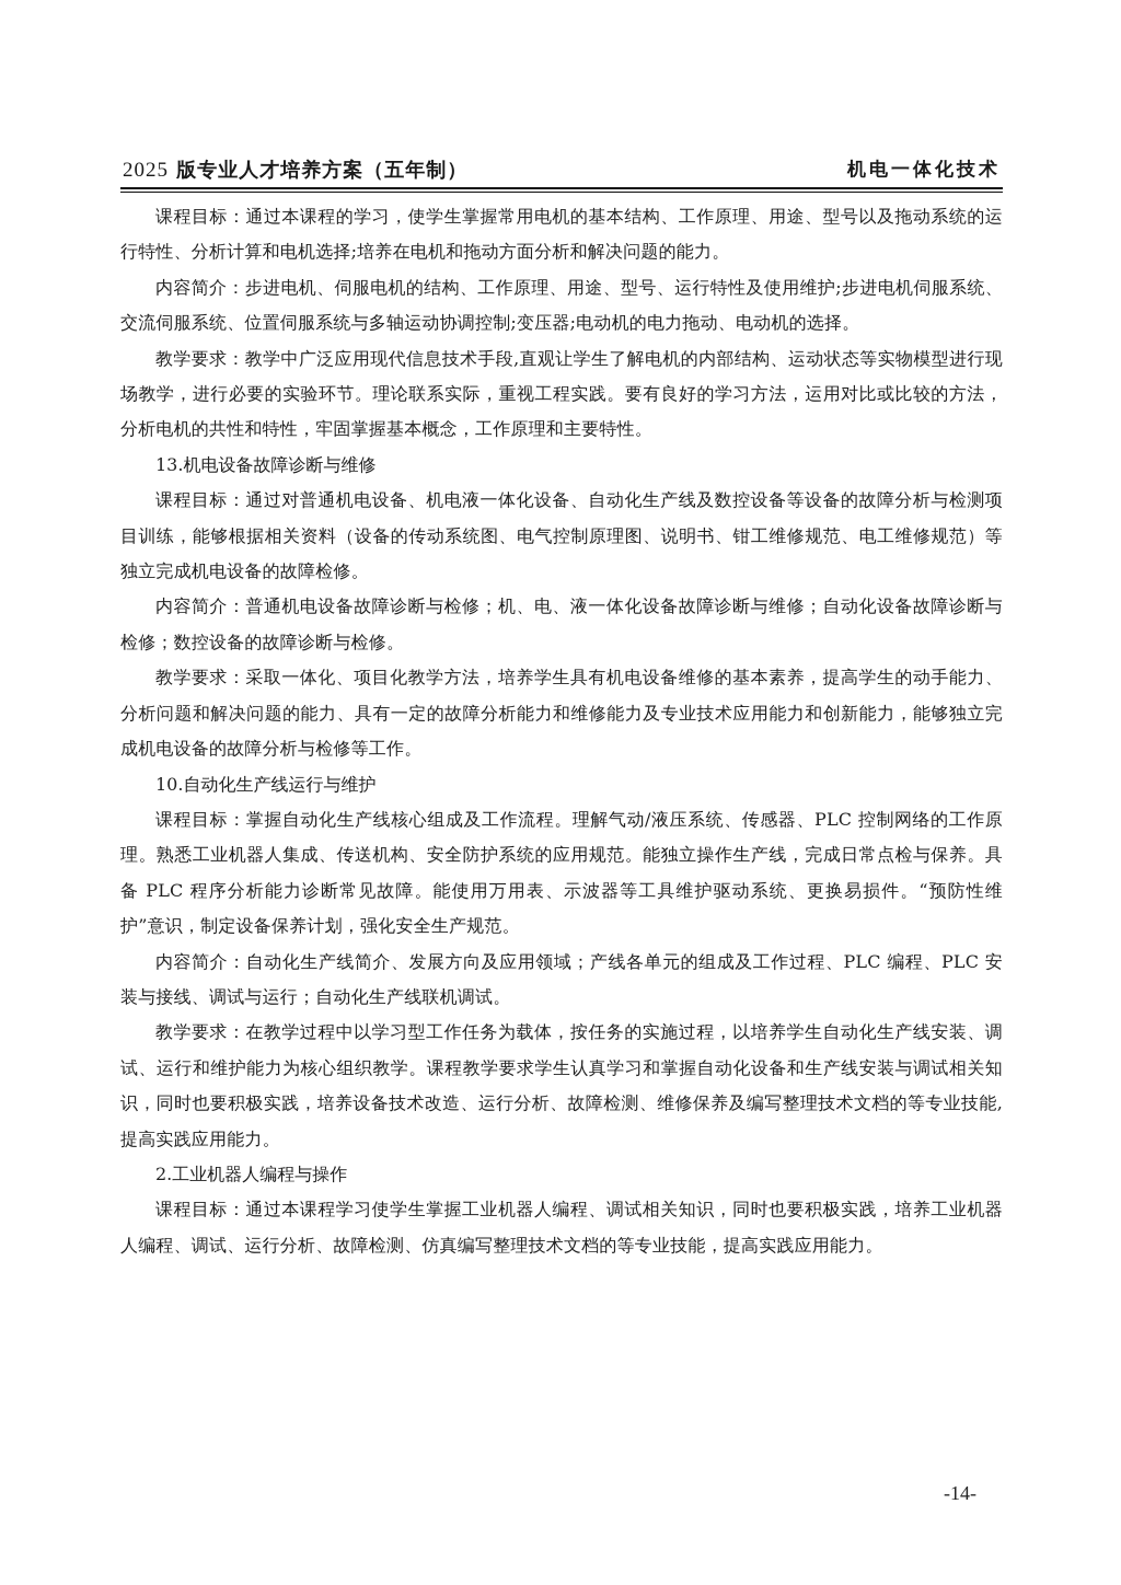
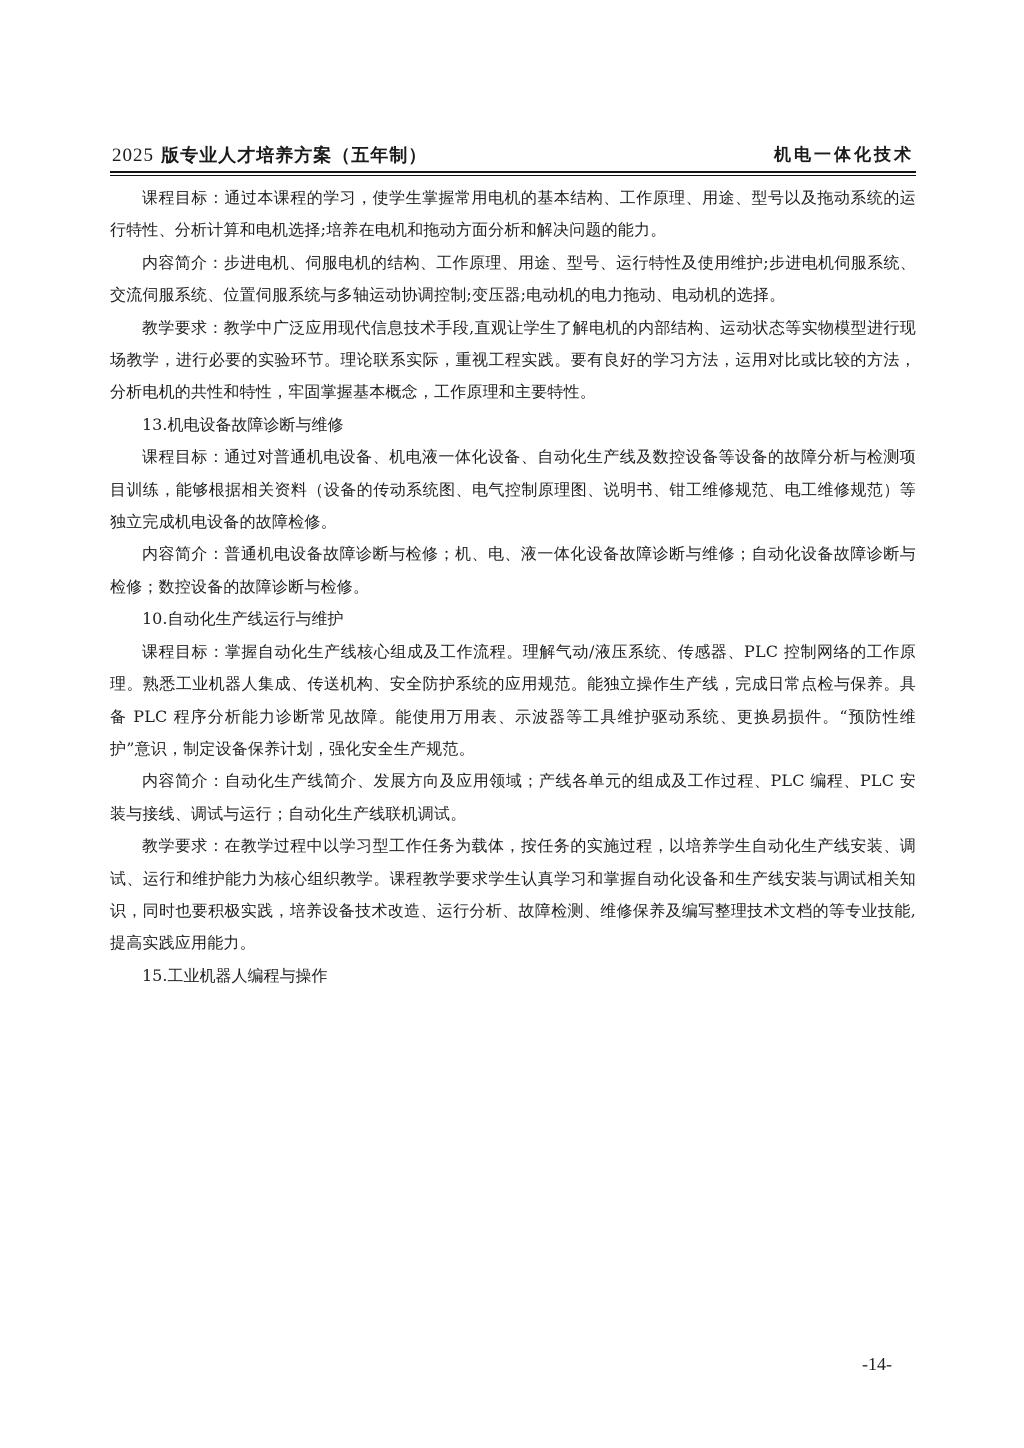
  2025 版专业人才培养方案（五年制）
  机电一体化技术
  课程目标：通过本课程的学习，使学生掌握常用电机的基本结构、工作原理、用途、型号以及拖动系统的运行特性、分析计算和电机选择;培养在电机和拖动方面分析和解决问题的能力。
  内容简介：步进电机、伺服电机的结构、工作原理、用途、型号、运行特性及使用维护;步进电机伺服系统、交流伺服系统、位置伺服系统与多轴运动协调控制;变压器;电动机的电力拖动、电动机的选择。
  教学要求：教学中广泛应用现代信息技术手段,直观让学生了解电机的内部结构、运动状态等实物模型进行现场教学，进行必要的实验环节。理论联系实际，重视工程实践。要有良好的学习方法，运用对比或比较的方法，分析电机的共性和特性，牢固掌握基本概念，工作原理和主要特性。
  13.机电设备故障诊断与维修
  课程目标：通过对普通机电设备、机电液一体化设备、自动化生产线及数控设备等设备的故障分析与检测项目训练，能够根据相关资料（设备的传动系统图、电气控制原理图、说明书、钳工维修规范、电工维修规范）等独立完成机电设备的故障检修。
  内容简介：普通机电设备故障诊断与检修；机、电、液一体化设备故障诊断与维修；自动化设备故障诊断与检修；数控设备的故障诊断与检修。
- 教学要求：采取一体化、项目化教学方法，培养学生具有机电设备维修的基本素养，提高学生的动手能力、分析问题和解决问题的能力、具有一定的故障分析能力和维修能力及专业技术应用能力和创新能力，能够独立完成机电设备的故障分析与检修等工作。
  10.自动化生产线运行与维护
  课程目标：掌握自动化生产线核心组成及工作流程。理解气动/液压系统、传感器、PLC 控制网络的工作原理。熟悉工业机器人集成、传送机构、安全防护系统的应用规范。能独立操作生产线，完成日常点检与保养。具备 PLC 程序分析能力诊断常见故障。能使用万用表、示波器等工具维护驱动系统、更换易损件。“预防性维护”意识，制定设备保养计划，强化安全生产规范。
  内容简介：自动化生产线简介、发展方向及应用领域；产线各单元的组成及工作过程、PLC 编程、PLC 安装与接线、调试与运行；自动化生产线联机调试。
  教学要求：在教学过程中以学习型工作任务为载体，按任务的实施过程，以培养学生自动化生产线安装、调试、运行和维护能力为核心组织教学。课程教学要求学生认真学习和掌握自动化设备和生产线安装与调试相关知识，同时也要积极实践，培养设备技术改造、运行分析、故障检测、维修保养及编写整理技术文档的等专业技能,提高实践应用能力。
- 2.工业机器人编程与操作
+ 15.工业机器人编程与操作
- 课程目标：通过本课程学习使学生掌握工业机器人编程、调试相关知识，同时也要积极实践，培养工业机器人编程、调试、运行分析、故障检测、仿真编写整理技术文档的等专业技能，提高实践应用能力。
  -14-
